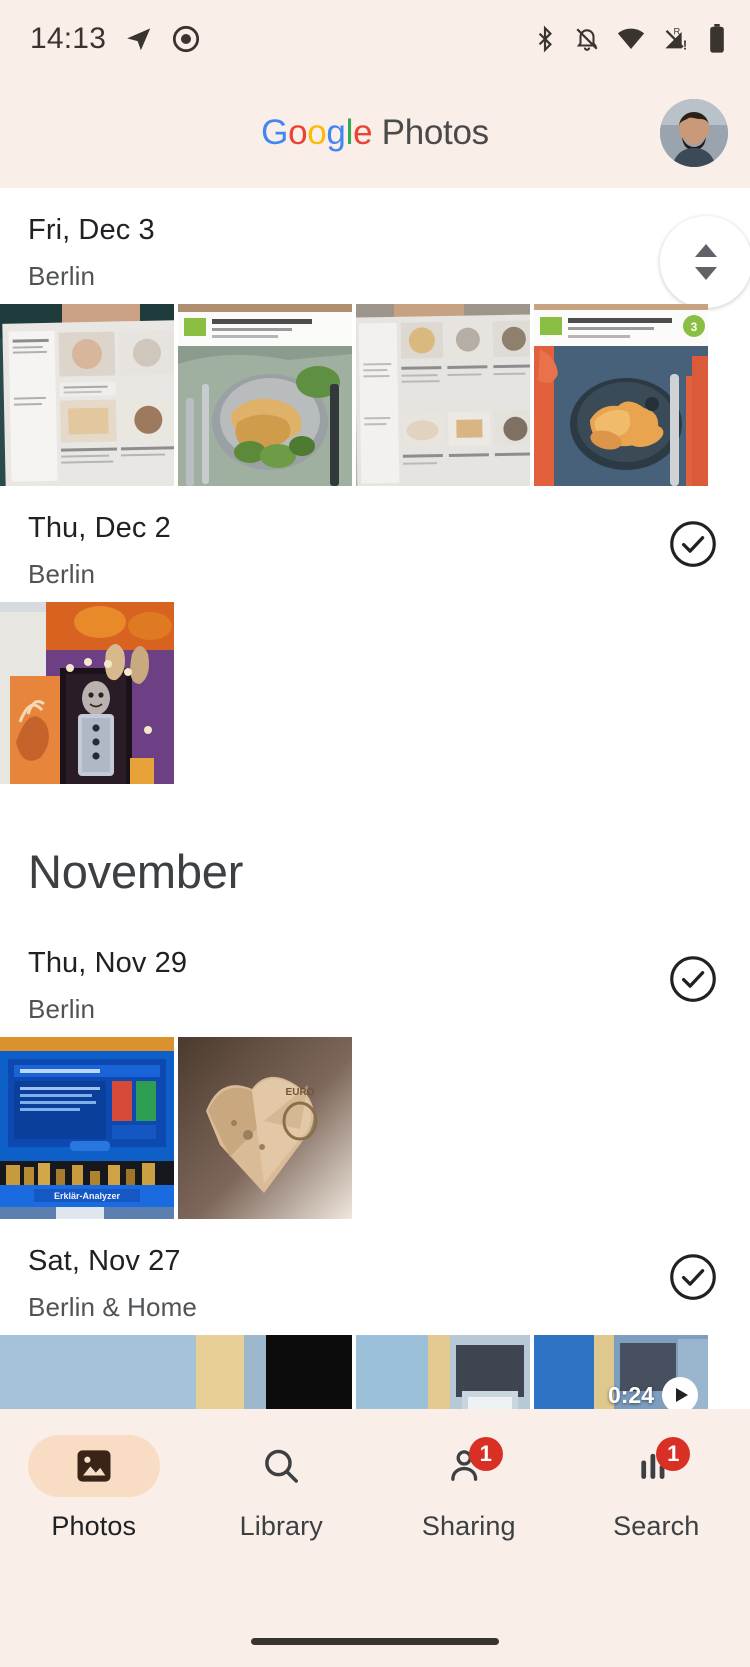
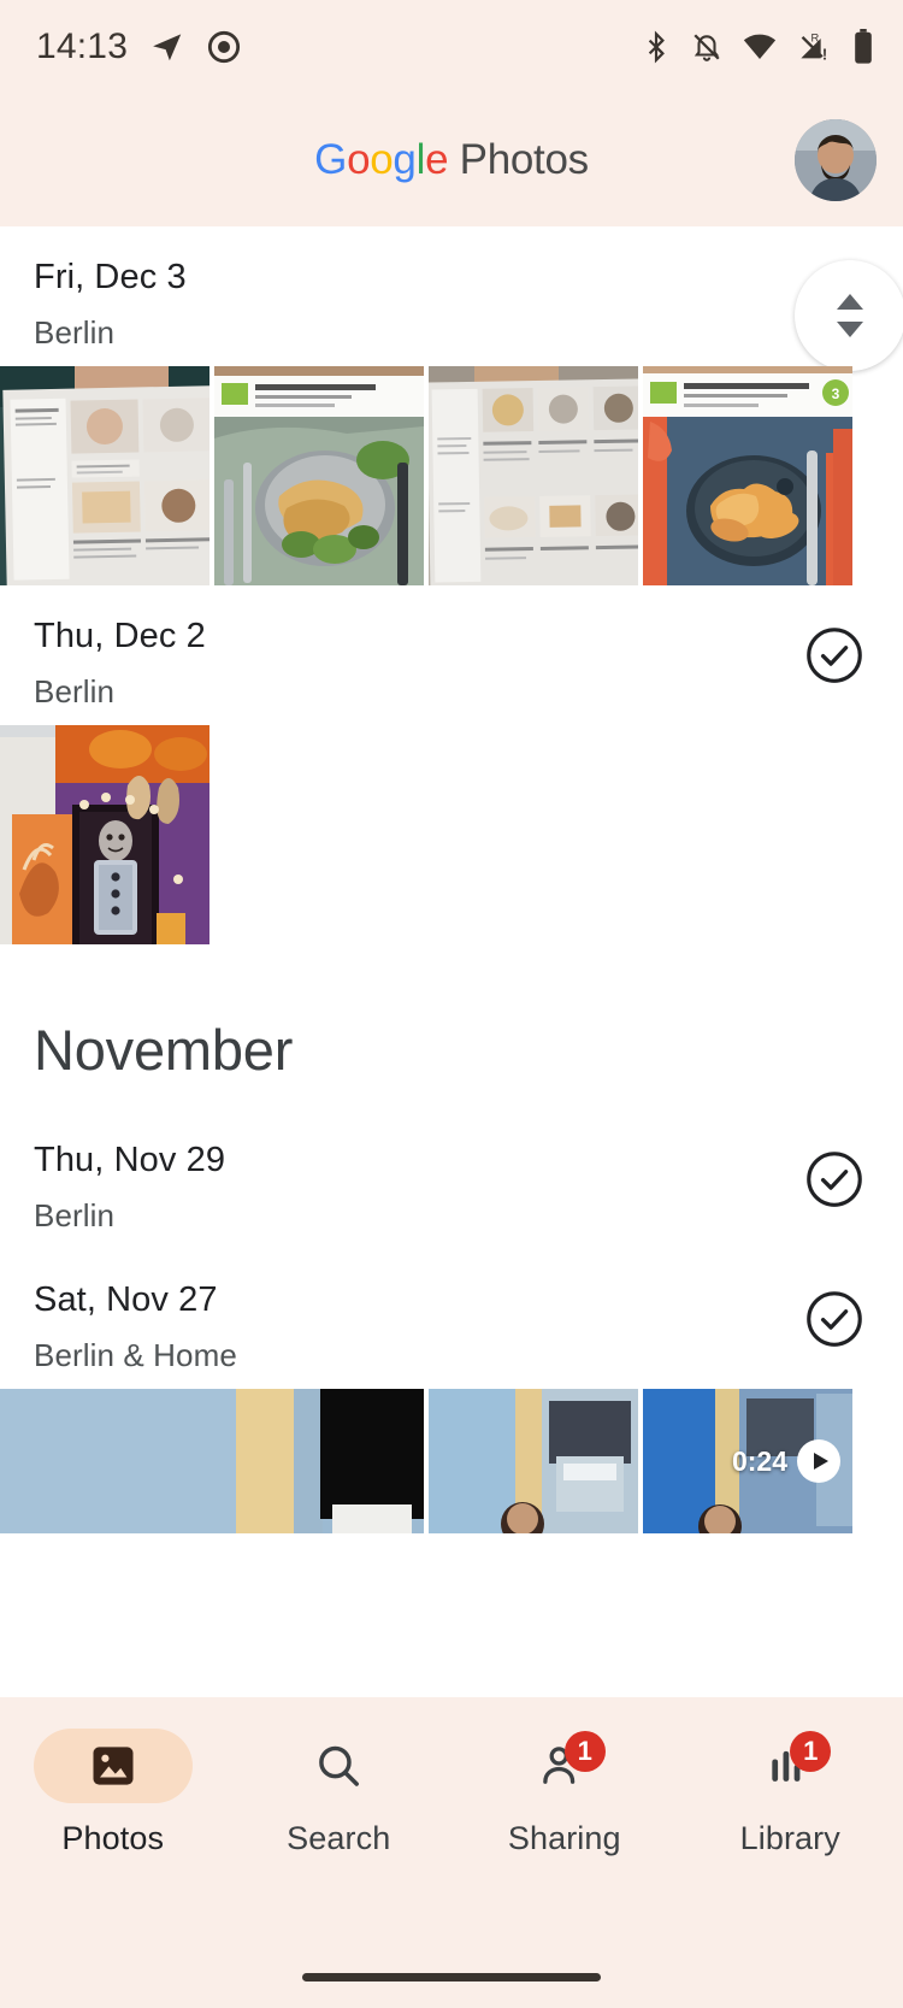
  14:13
  R
  !
  Google Photos
  Fri, Dec 3
  Berlin
  3
  Thu, Dec 2
  Berlin
  November
  Thu, Nov 29
  Berlin
- Erklär-Analyzer
- EURO
  Sat, Nov 27
  Berlin & Home
  0:24
  Photos
- Library
+ Search
  1
  Sharing
  1
- Search
+ Library
